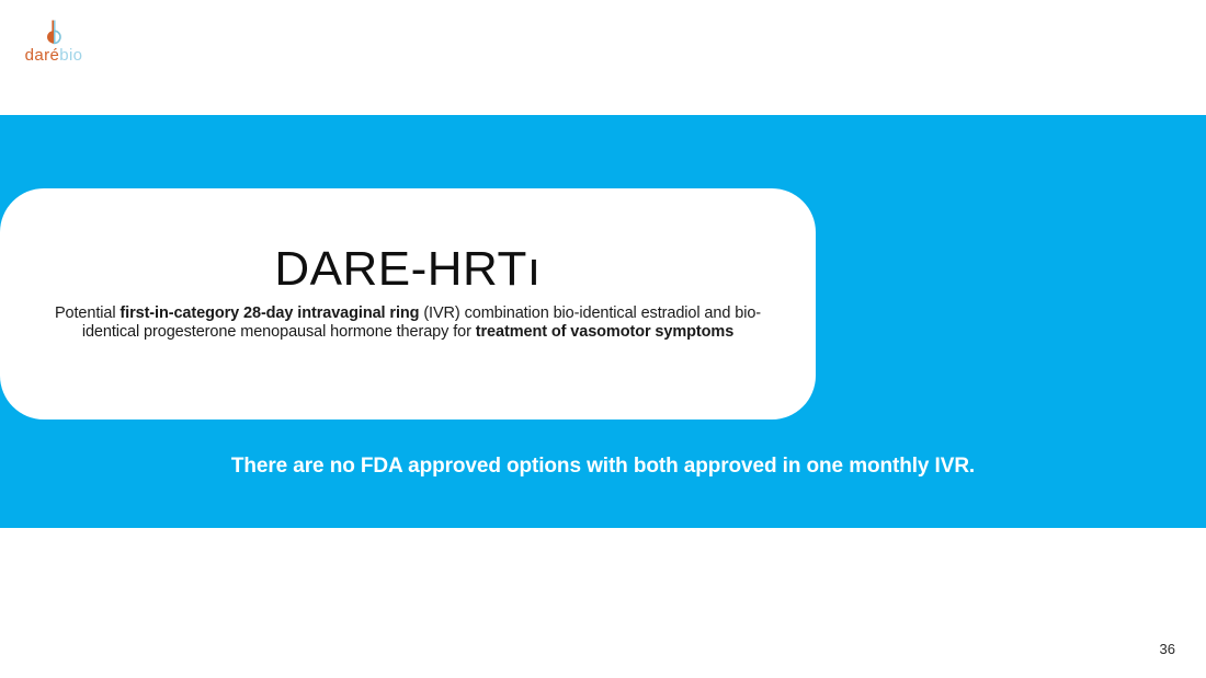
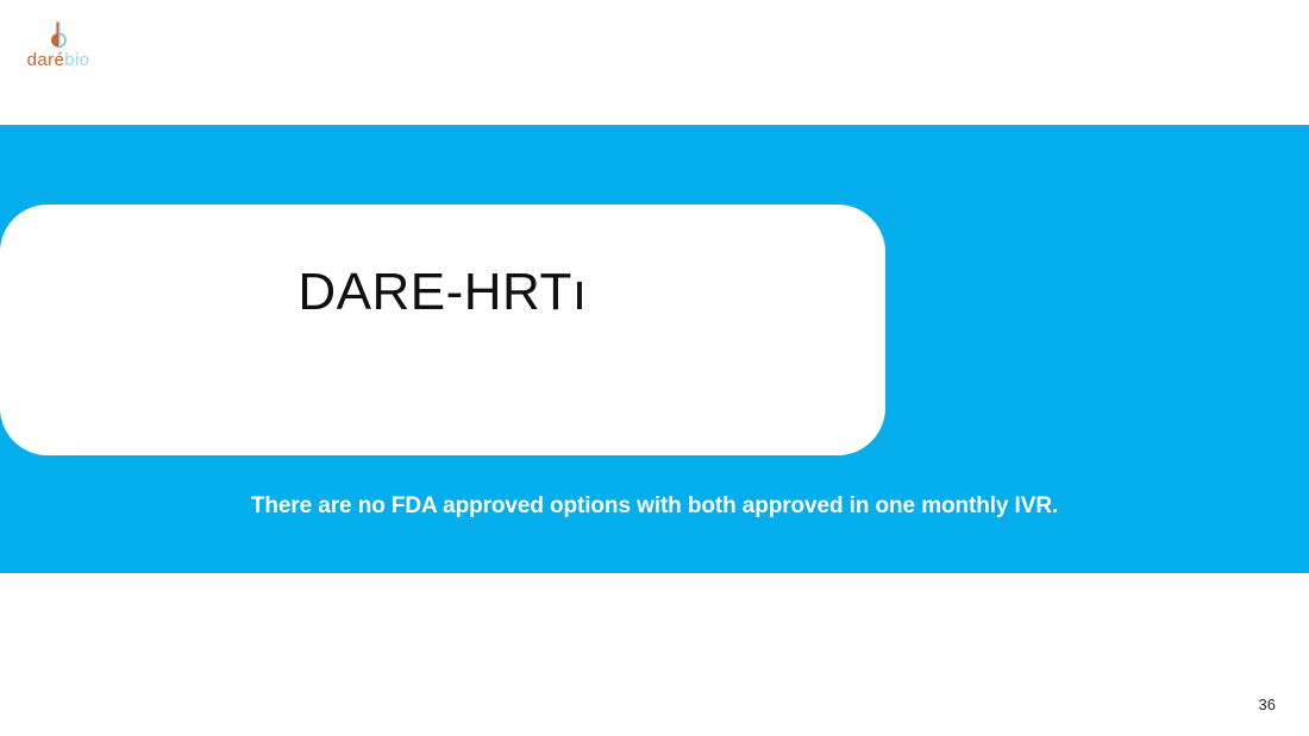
  darébio
  DARE-HRTı
- Potential first-in-category 28-day intravaginal ring (IVR) combination bio-identical estradiol and bio-identical progesterone menopausal hormone therapy for treatment of vasomotor symptoms
  There are no FDA approved options with both approved in one monthly IVR.
  36
